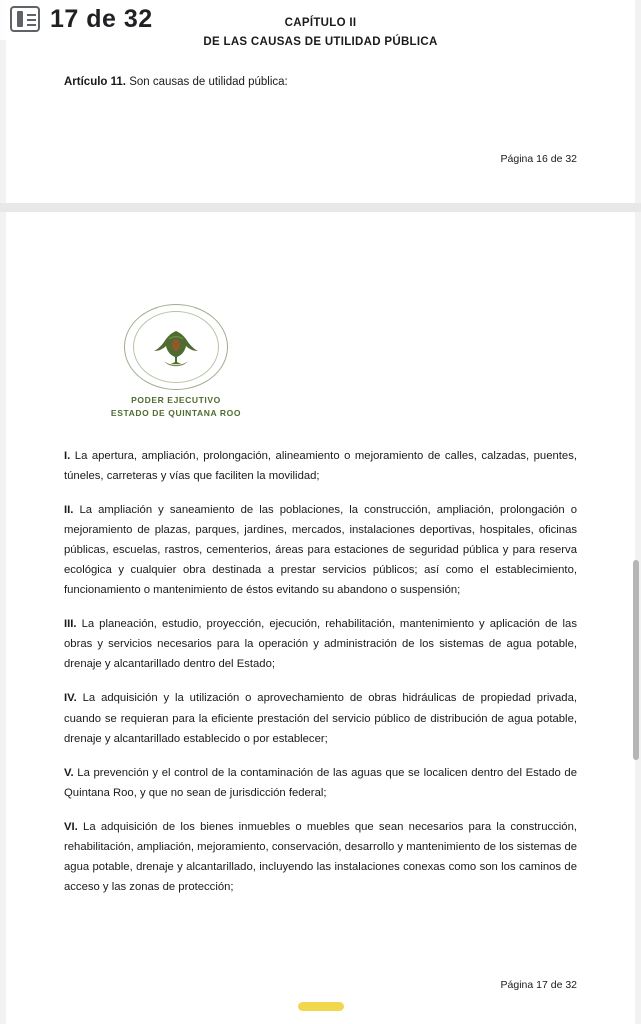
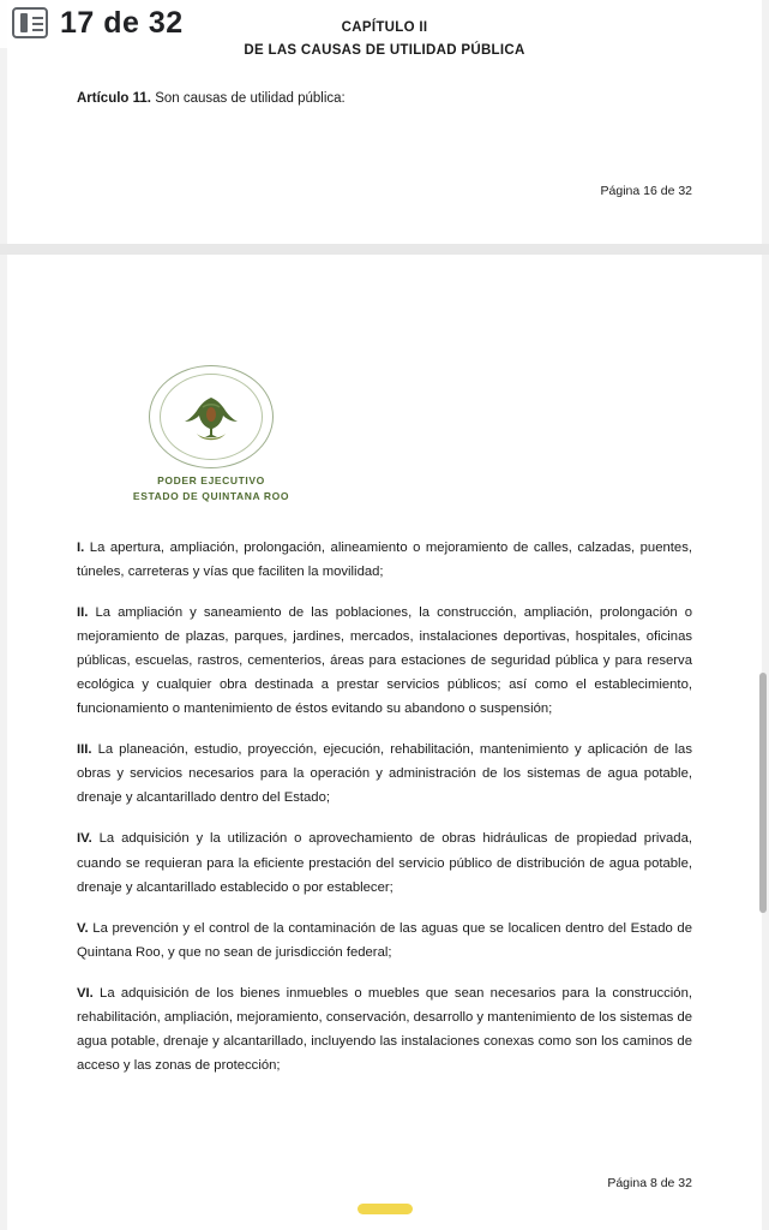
  17 de 32
  CAPÍTULO II
  DE LAS CAUSAS DE UTILIDAD PÚBLICA
  Artículo 11. Son causas de utilidad pública:
  Página 16 de 32
  PODER EJECUTIVO
  ESTADO DE QUINTANA ROO
  I. La apertura, ampliación, prolongación, alineamiento o mejoramiento de calles, calzadas, puentes, túneles, carreteras y vías que faciliten la movilidad;
  II. La ampliación y saneamiento de las poblaciones, la construcción, ampliación, prolongación o mejoramiento de plazas, parques, jardines, mercados, instalaciones deportivas, hospitales, oficinas públicas, escuelas, rastros, cementerios, áreas para estaciones de seguridad pública y para reserva ecológica y cualquier obra destinada a prestar servicios públicos; así como el establecimiento, funcionamiento o mantenimiento de éstos evitando su abandono o suspensión;
  III. La planeación, estudio, proyección, ejecución, rehabilitación, mantenimiento y aplicación de las obras y servicios necesarios para la operación y administración de los sistemas de agua potable, drenaje y alcantarillado dentro del Estado;
  IV. La adquisición y la utilización o aprovechamiento de obras hidráulicas de propiedad privada, cuando se requieran para la eficiente prestación del servicio público de distribución de agua potable, drenaje y alcantarillado establecido o por establecer;
  V. La prevención y el control de la contaminación de las aguas que se localicen dentro del Estado de Quintana Roo, y que no sean de jurisdicción federal;
  VI. La adquisición de los bienes inmuebles o muebles que sean necesarios para la construcción, rehabilitación, ampliación, mejoramiento, conservación, desarrollo y mantenimiento de los sistemas de agua potable, drenaje y alcantarillado, incluyendo las instalaciones conexas como son los caminos de acceso y las zonas de protección;
- Página 17 de 32
+ Página 8 de 32
